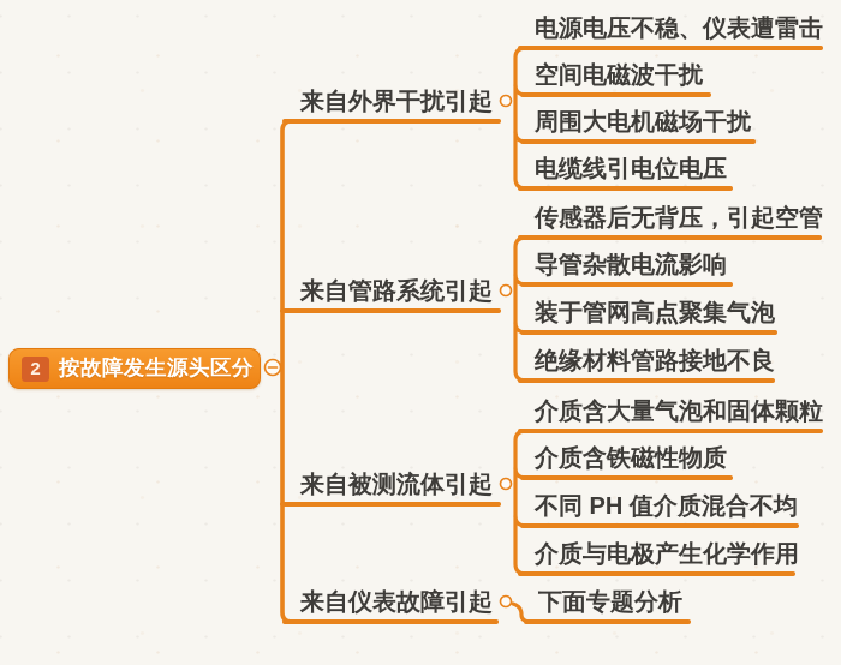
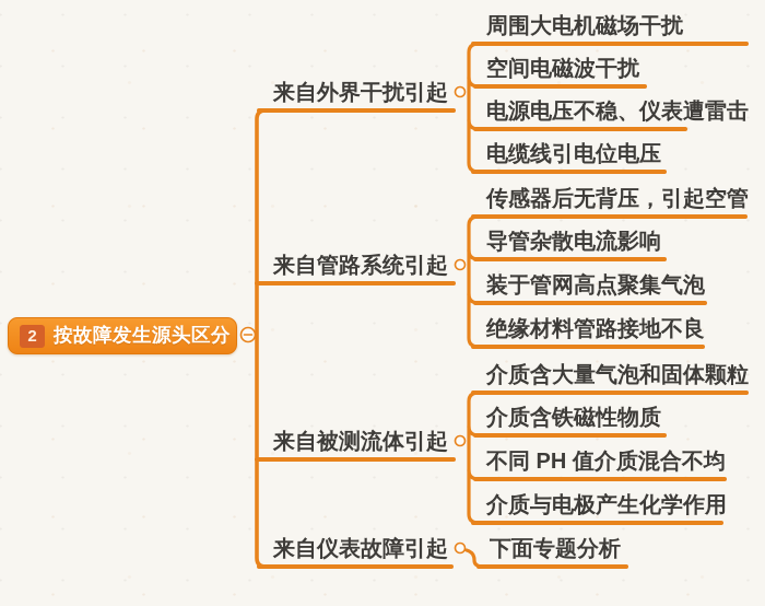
  2
  按故障发生源头区分
  来自外界干扰引起
  来自管路系统引起
  来自被测流体引起
  来自仪表故障引起
- 电源电压不稳、仪表遭雷击
+ 周围大电机磁场干扰
  空间电磁波干扰
- 周围大电机磁场干扰
+ 电源电压不稳、仪表遭雷击
  电缆线引电位电压
  传感器后无背压，引起空管
  导管杂散电流影响
  装于管网高点聚集气泡
  绝缘材料管路接地不良
  介质含大量气泡和固体颗粒
  介质含铁磁性物质
  不同 PH 值介质混合不均
  介质与电极产生化学作用
  下面专题分析
